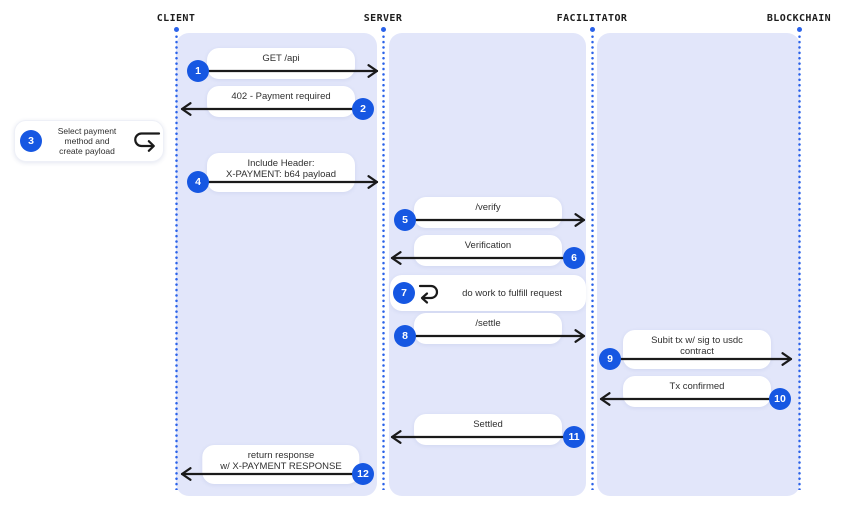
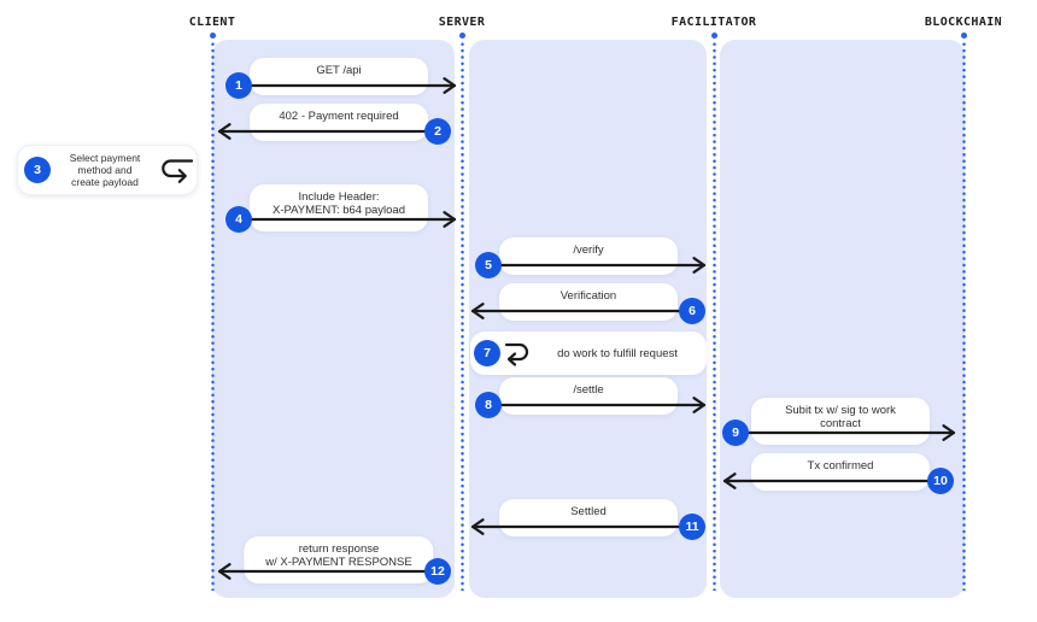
  CLIENT
  SERVER
  FACILITATOR
  BLOCKCHAIN
  GET /api
  1
  402 - Payment required
  2
  3
  Select payment
  method and
  create payload
  Include Header:
  X-PAYMENT: b64 payload
  4
  /verify
  5
  Verification
  6
  7
  do work to fulfill request
  /settle
  8
- Subit tx w/ sig to usdc
+ Subit tx w/ sig to work
  contract
  9
  Tx confirmed
  10
  Settled
  11
  return response
  w/ X-PAYMENT RESPONSE
  12
